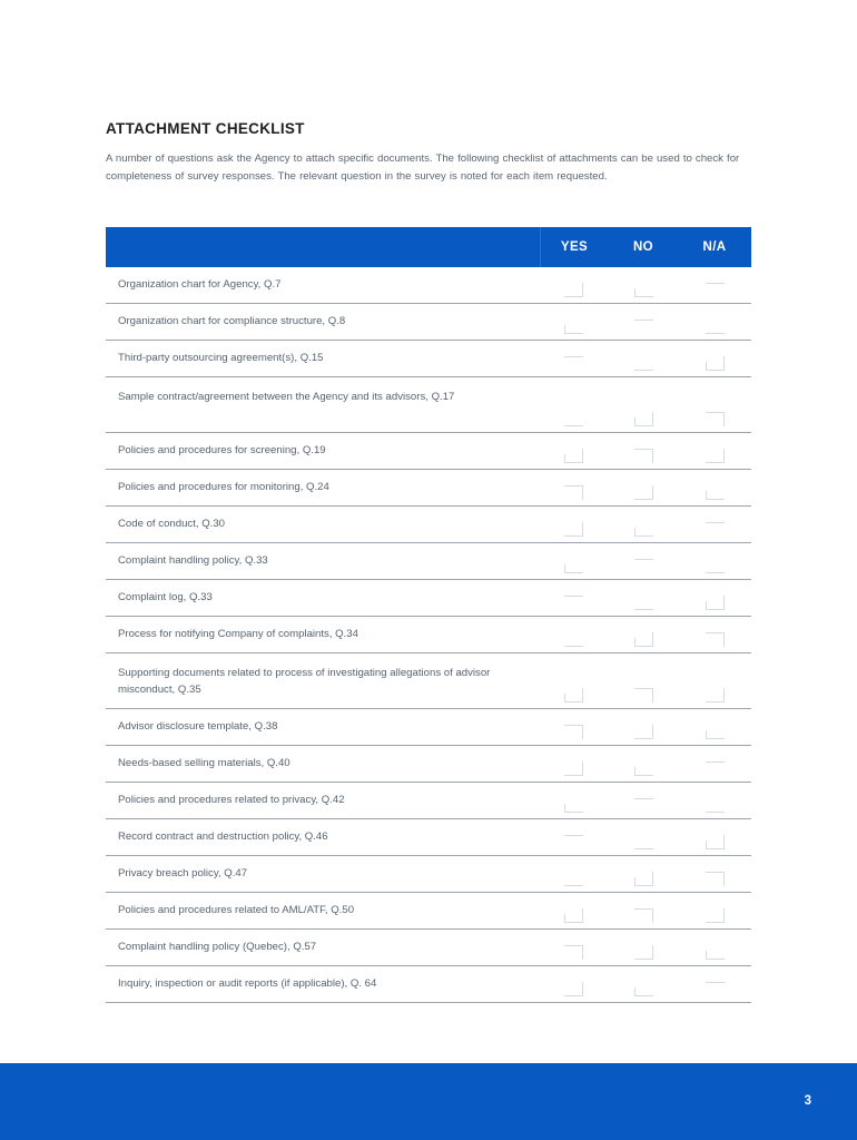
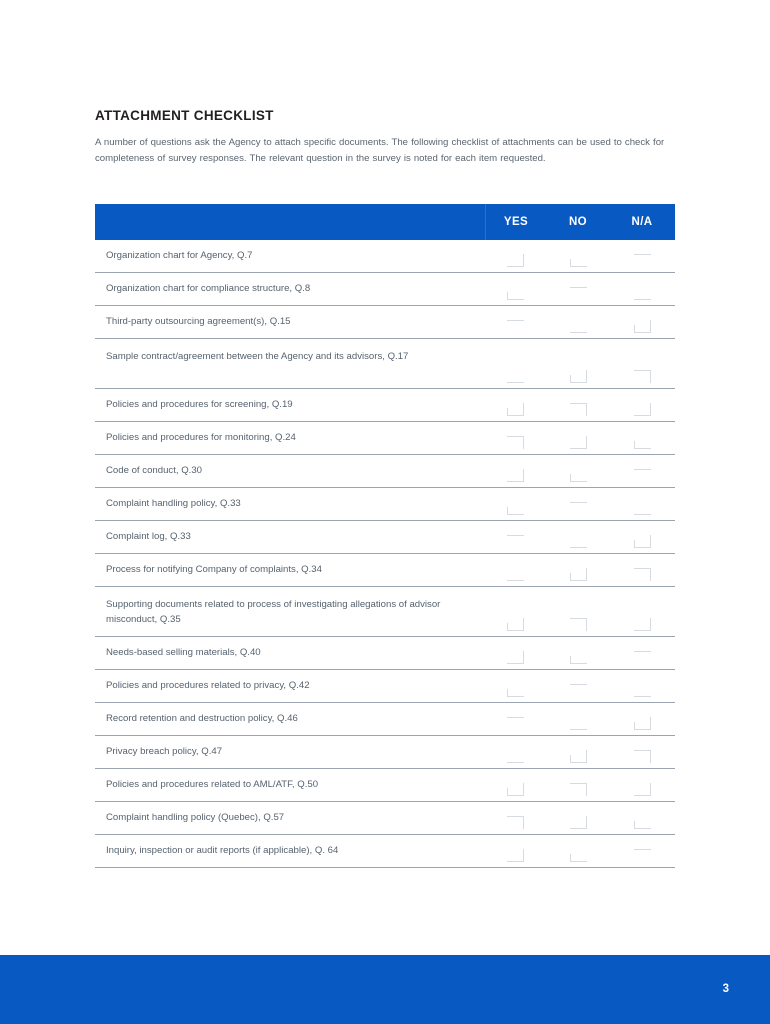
  ATTACHMENT CHECKLIST
  A number of questions ask the Agency to attach specific documents. The following checklist of attachments can be used to check for completeness of survey responses. The relevant question in the survey is noted for each item requested.
  YES
  NO
  N/A
  Organization chart for Agency, Q.7
  Organization chart for compliance structure, Q.8
  Third-party outsourcing agreement(s), Q.15
  Sample contract/agreement between the Agency and its advisors, Q.17
  Policies and procedures for screening, Q.19
  Policies and procedures for monitoring, Q.24
  Code of conduct, Q.30
  Complaint handling policy, Q.33
  Complaint log, Q.33
  Process for notifying Company of complaints, Q.34
  Supporting documents related to process of investigating allegations of advisor misconduct, Q.35
- Advisor disclosure template, Q.38
  Needs-based selling materials, Q.40
  Policies and procedures related to privacy, Q.42
- Record contract and destruction policy, Q.46
+ Record retention and destruction policy, Q.46
  Privacy breach policy, Q.47
  Policies and procedures related to AML/ATF, Q.50
  Complaint handling policy (Quebec), Q.57
  Inquiry, inspection or audit reports (if applicable), Q. 64
  3
